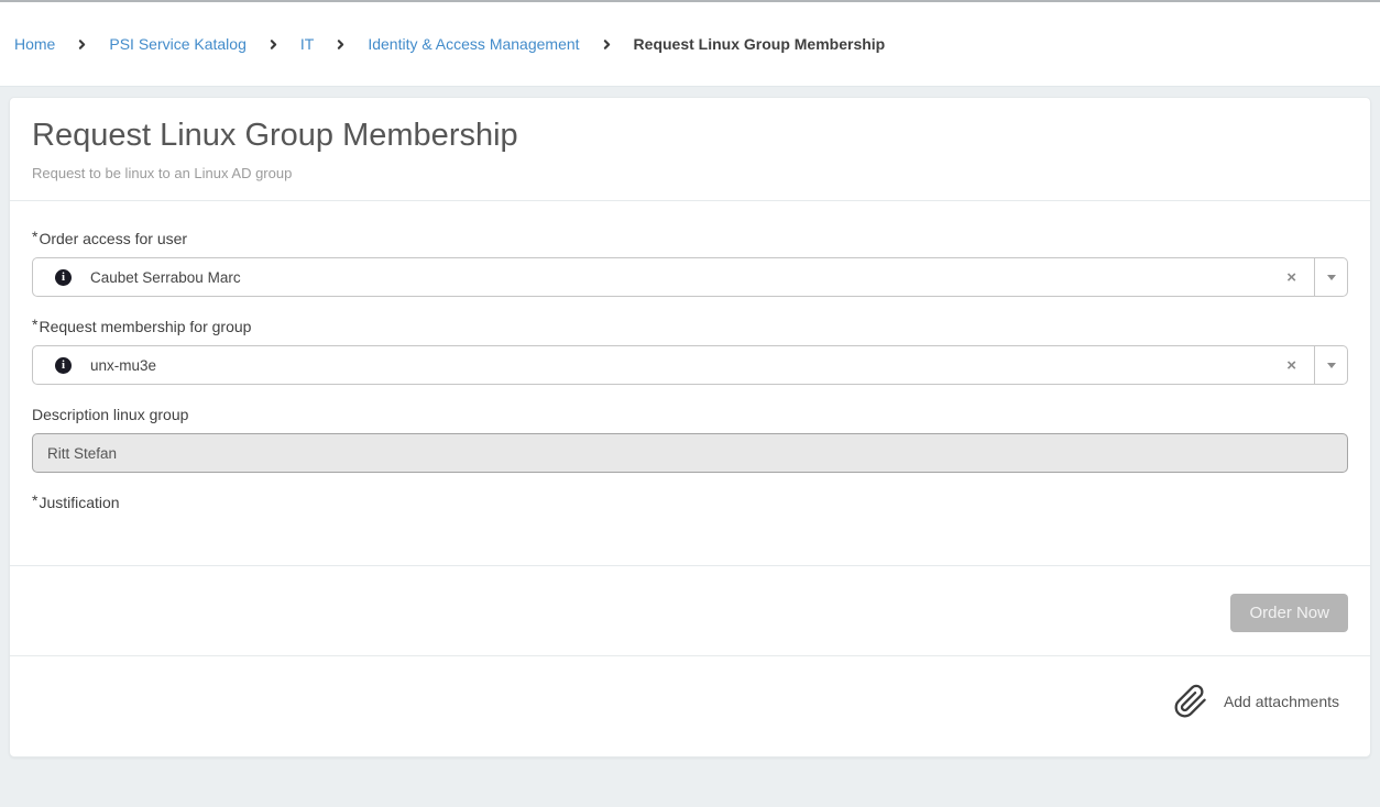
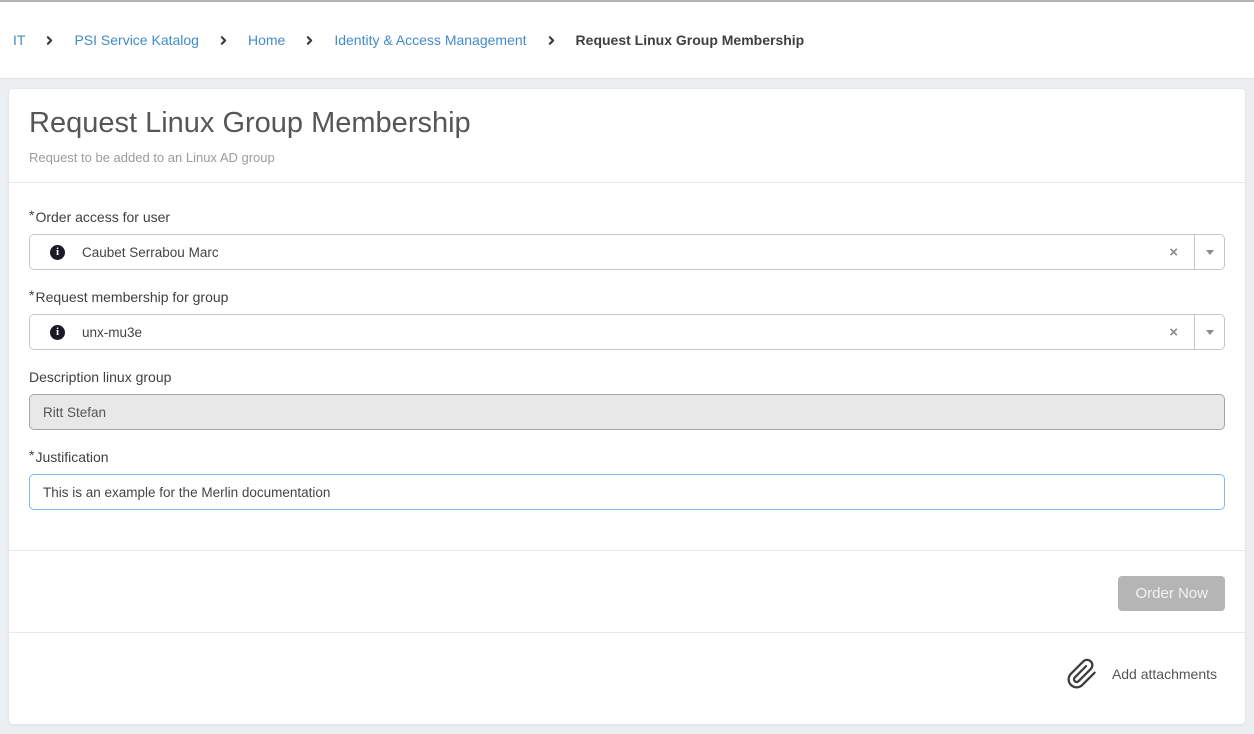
- Home
+ IT
  PSI Service Katalog
- IT
+ Home
  Identity & Access Management
  Request Linux Group Membership
  Request Linux Group Membership
- Request to be linux to an Linux AD group
+ Request to be added to an Linux AD group
  *Order access for user
  i
  Caubet Serrabou Marc
  ×
  *Request membership for group
  i
  unx-mu3e
  ×
  Description linux group
  Ritt Stefan
  *Justification
+ This is an example for the Merlin documentation
  Order Now
  Add attachments
